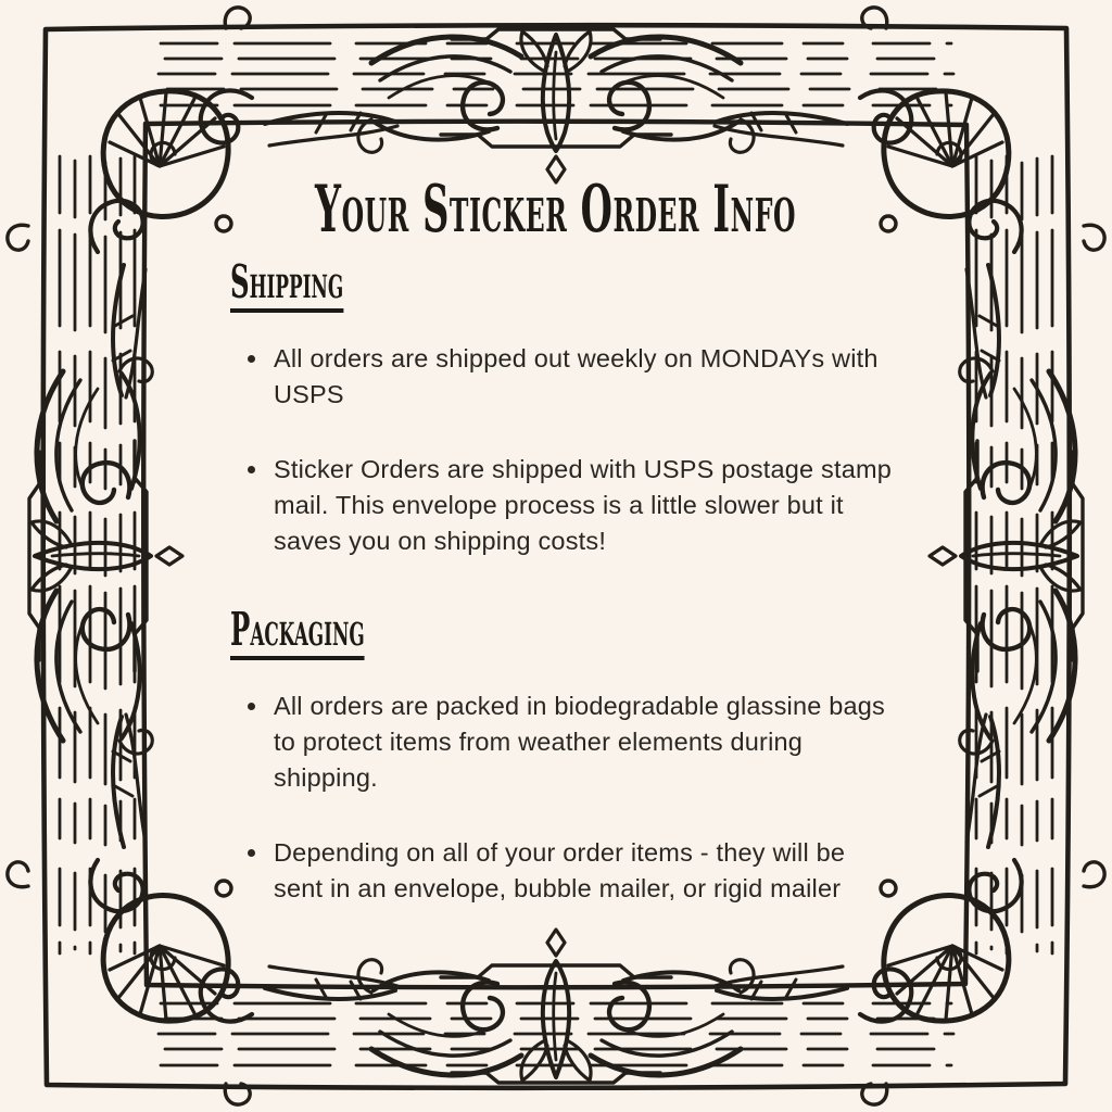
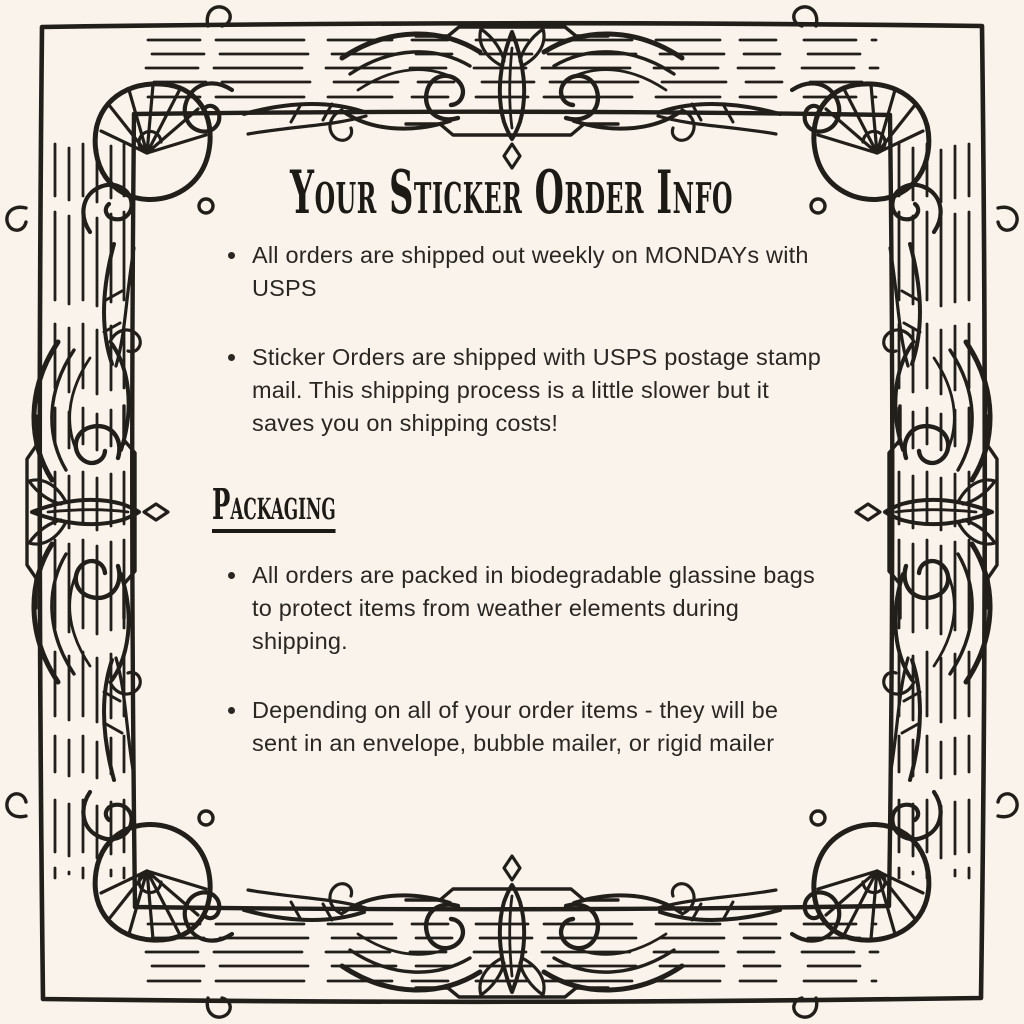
  Your Sticker Order Info
- Shipping
  All orders are shipped out weekly on MONDAYs with USPS
- Sticker Orders are shipped with USPS postage stamp mail. This envelope process is a little slower but it saves you on shipping costs!
+ Sticker Orders are shipped with USPS postage stamp mail. This shipping process is a little slower but it saves you on shipping costs!
  Packaging
  All orders are packed in biodegradable glassine bags to protect items from weather elements during shipping.
  Depending on all of your order items - they will be sent in an envelope, bubble mailer, or rigid mailer
